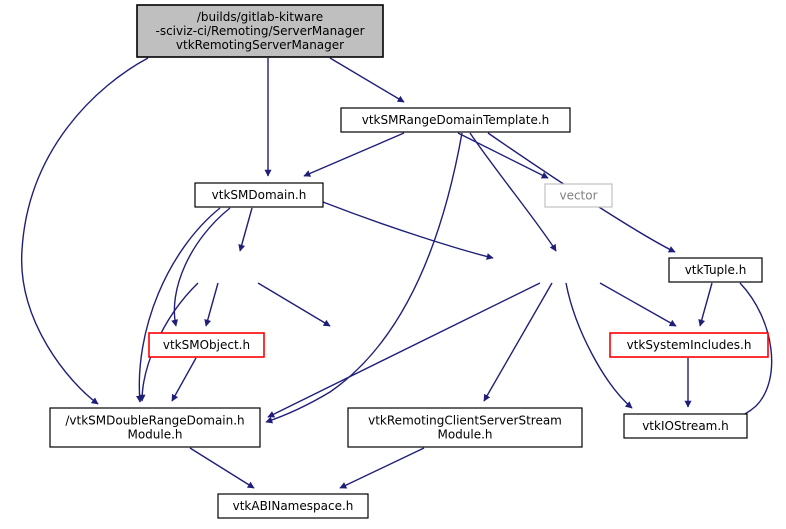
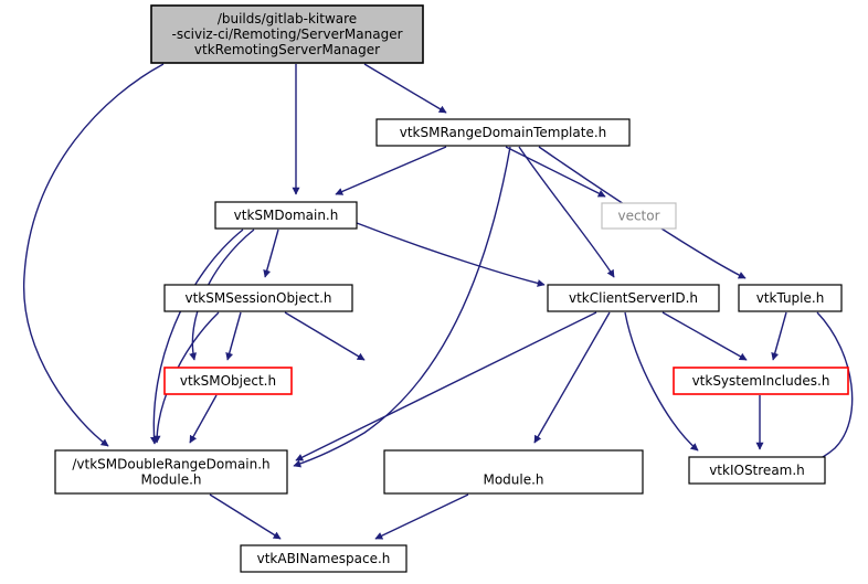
  /builds/gitlab-kitware
  -sciviz-ci/Remoting/ServerManager
  vtkRemotingServerManager
  vtkSMRangeDomainTemplate.h
  vtkSMDomain.h
  vector
+ vtkSMSessionObject.h
+ vtkClientServerID.h
  vtkTuple.h
  vtkSMObject.h
  vtkSystemIncludes.h
  /vtkSMDoubleRangeDomain.h
  Module.h
- vtkRemotingClientServerStream
  Module.h
  vtkIOStream.h
  vtkABINamespace.h
